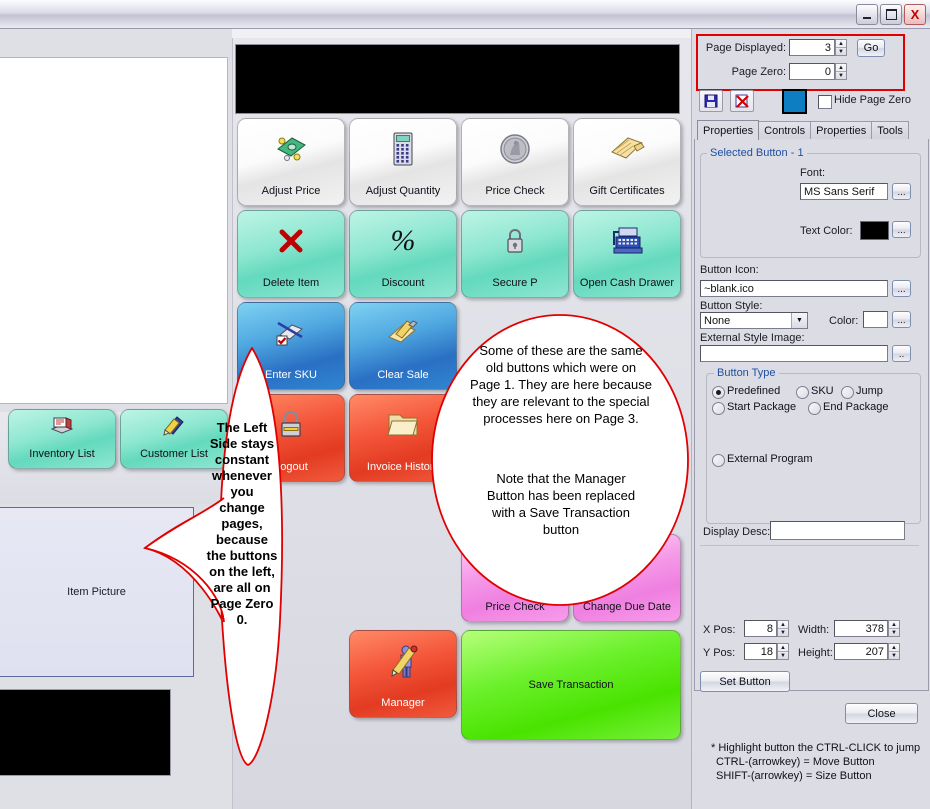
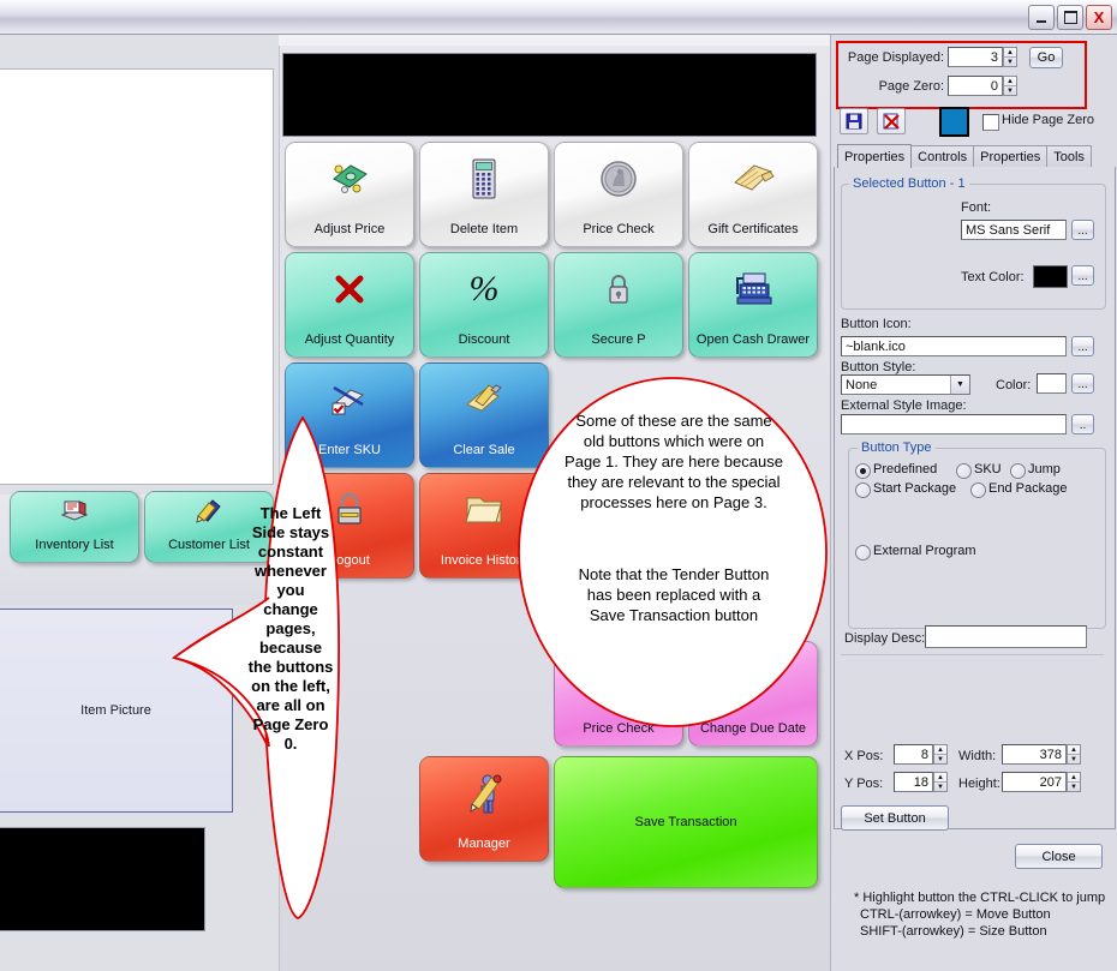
  X
  Item Picture
  Inventory List
  Customer List
  Adjust Price
- Adjust Quantity
+ Delete Item
  Price Check
  Gift Certificates
- Delete Item
+ Adjust Quantity
  %
  Discount
  Secure P
  Open Cash Drawer
  Enter SKU
  Clear Sale
  ogout
  Invoice Histo
  Price Check
  Change Due Date
  Manager
  Save Transaction
  Page Displayed:
  3
  Go
  Page Zero:
  0
  Hide Page Zero
  Properties
  Controls
  Properties
  Tools
  Selected Button - 1
  Font:
  MS Sans Serif
  ...
  Text Color:
  ...
  Button Icon:
  ~blank.ico
  ...
  Button Style:
  None
  Color:
  ...
  External Style Image:
  ..
  Button Type
  Predefined
  SKU
  Jump
  Start Package
  End Package
  External Program
  Display Desc:
  X Pos:
  8
  Y Pos:
  18
  Width:
  378
  Height:
  207
  Set Button
  Close
  * Highlight button the CTRL-CLICK to jump
  CTRL-(arrowkey) = Move Button
  SHIFT-(arrowkey) = Size Button
  The Left Side stays constant whenever you change pages, because the buttons on the left, are all on Page Zero 0.
  Some of these are the same old buttons which were on Page 1. They are here because they are relevant to the special processes here on Page 3.
- Note that the Manager Button has been replaced with a Save Transaction button
+ Note that the Tender Button has been replaced with a Save Transaction button
